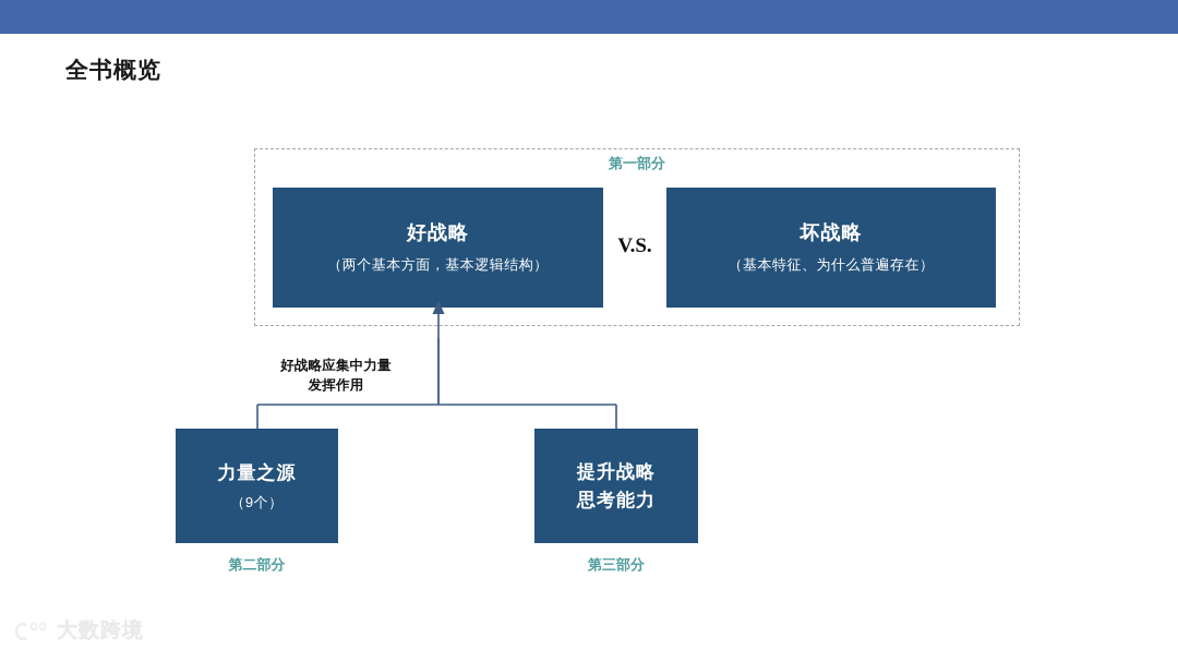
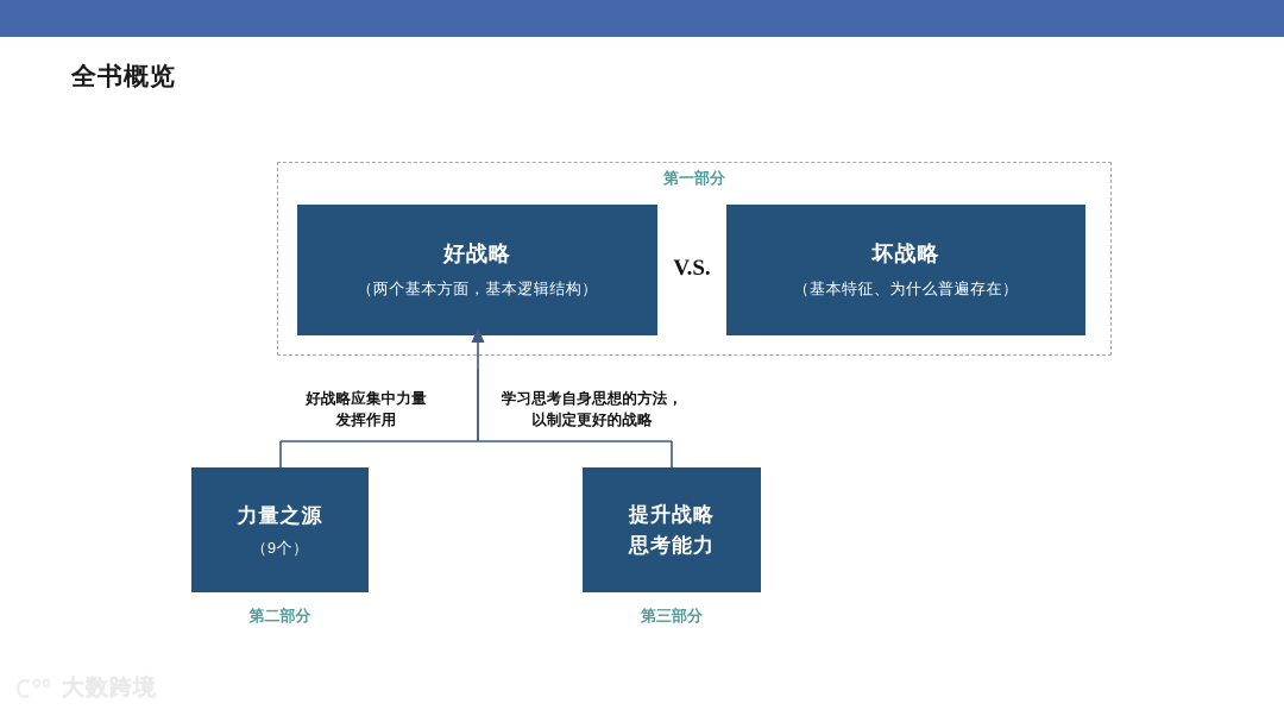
  全书概览
  第一部分
  好战略
  （两个基本方面，基本逻辑结构）
  V.S.
  坏战略
  （基本特征、为什么普遍存在）
  好战略应集中力量
  发挥作用
+ 学习思考自身思想的方法，
+ 以制定更好的战略
  力量之源
  （9个）
  提升战略
  思考能力
  第二部分
  第三部分
